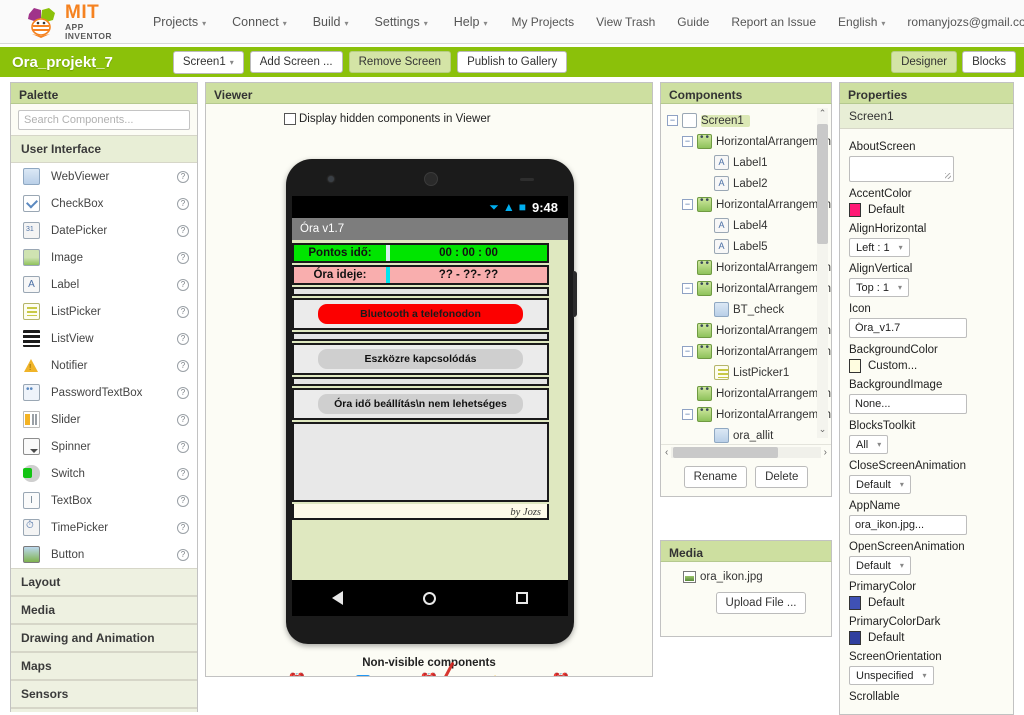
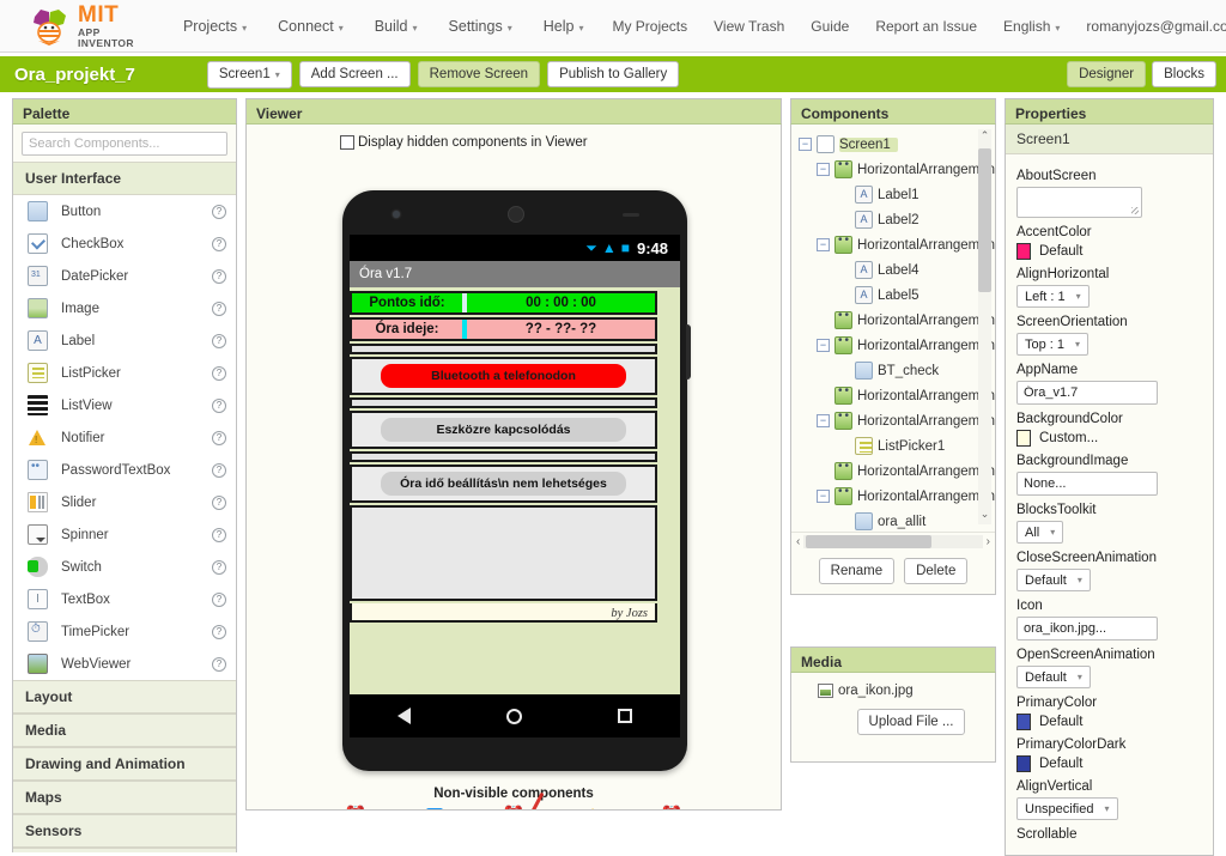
  MIT
  APP INVENTOR
  Projects ▾
  Connect ▾
  Build ▾
  Settings ▾
  Help ▾
  My Projects
  View Trash
  Guide
  Report an Issue
  English ▾
  romanyjozs@gmail.co
  Ora_projekt_7
  Screen1 ▾
  Add Screen ...
  Remove Screen
  Publish to Gallery
  Designer
  Blocks
  Palette
  Search Components...
  User Interface
- WebViewer
+ Button
  ?
  CheckBox
  ?
  DatePicker
  ?
  Image
  ?
  A
  Label
  ?
  ListPicker
  ?
  ListView
  ?
  Notifier
  ?
  PasswordTextBox
  ?
  Slider
  ?
  Spinner
  ?
  Switch
  ?
  I
  TextBox
  ?
  TimePicker
  ?
- Button
+ WebViewer
  ?
  Layout
  Media
  Drawing and Animation
  Maps
  Sensors
  Viewer
  Display hidden components in Viewer
  ⏷
  ▲
  ■
  9:48
  Óra v1.7
  Pontos idő:
  00 : 00 : 00
  Óra ideje:
  ?? - ??- ??
  Bluetooth a telefonodon
  Eszközre kapcsolódás
  Óra idő beállítás\n nem lehetséges
  by Jozs
  Non-visible components
  Components
  ⌃
  ⌄
  −
  Screen1
  −
  HorizontalArrangem
  A
  Label1
  A
  Label2
  −
  HorizontalArrangem
  A
  Label4
  A
  Label5
  HorizontalArrangem
  −
  HorizontalArrangem
  BT_check
  HorizontalArrangem
  −
  HorizontalArrangem
  ListPicker1
  HorizontalArrangem
  −
  HorizontalArrangem
  ora_allit
  ‹
  ›
  Rename
  Delete
  Media
  ora_ikon.jpg
  Upload File ...
  Properties
  Screen1
  AboutScreen
  AccentColor
  Default
  AlignHorizontal
  Left : 1
  ▾
- AlignVertical
+ ScreenOrientation
  Top : 1
  ▾
- Icon
+ AppName
  Óra_v1.7
  BackgroundColor
  Custom...
  BackgroundImage
  None...
  BlocksToolkit
  All
  ▾
  CloseScreenAnimation
  Default
  ▾
- AppName
+ Icon
  ora_ikon.jpg...
  OpenScreenAnimation
  Default
  ▾
  PrimaryColor
  Default
  PrimaryColorDark
  Default
- ScreenOrientation
+ AlignVertical
  Unspecified
  ▾
  Scrollable
